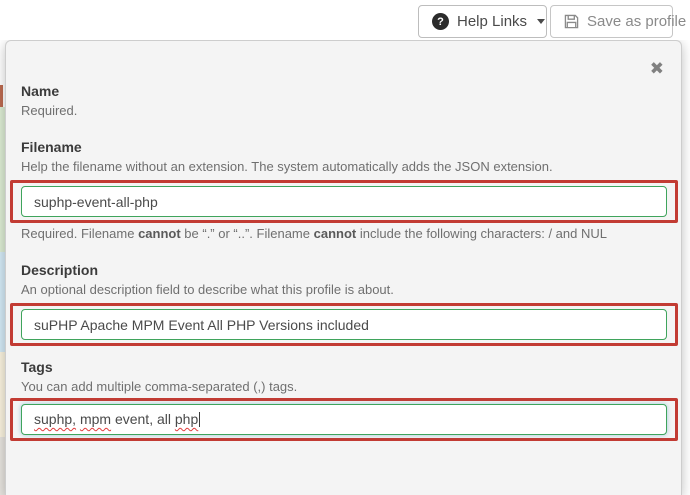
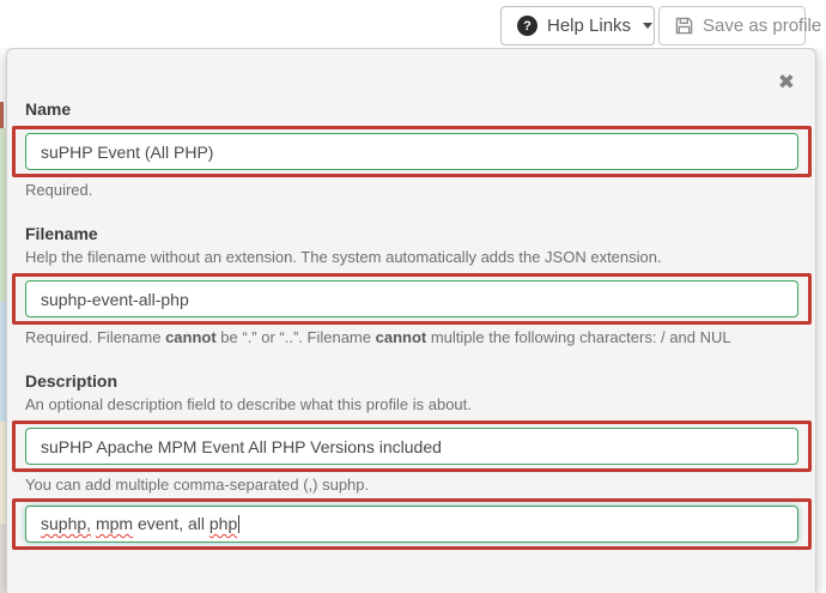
  ?
  Help Links
  Save as profile
  ✖
  Name
+ suPHP Event (All PHP)
  Required.
  Filename
  Help the filename without an extension. The system automatically adds the JSON extension.
  suphp-event-all-php
- Required. Filename cannot be “.” or “..”. Filename cannot include the following characters: / and NUL
+ Required. Filename cannot be “.” or “..”. Filename cannot multiple the following characters: / and NUL
  Description
  An optional description field to describe what this profile is about.
  suPHP Apache MPM Event All PHP Versions included
- Tags
- You can add multiple comma-separated (,) tags.
+ You can add multiple comma-separated (,) suphp.
  suphp, mpm event, all php
